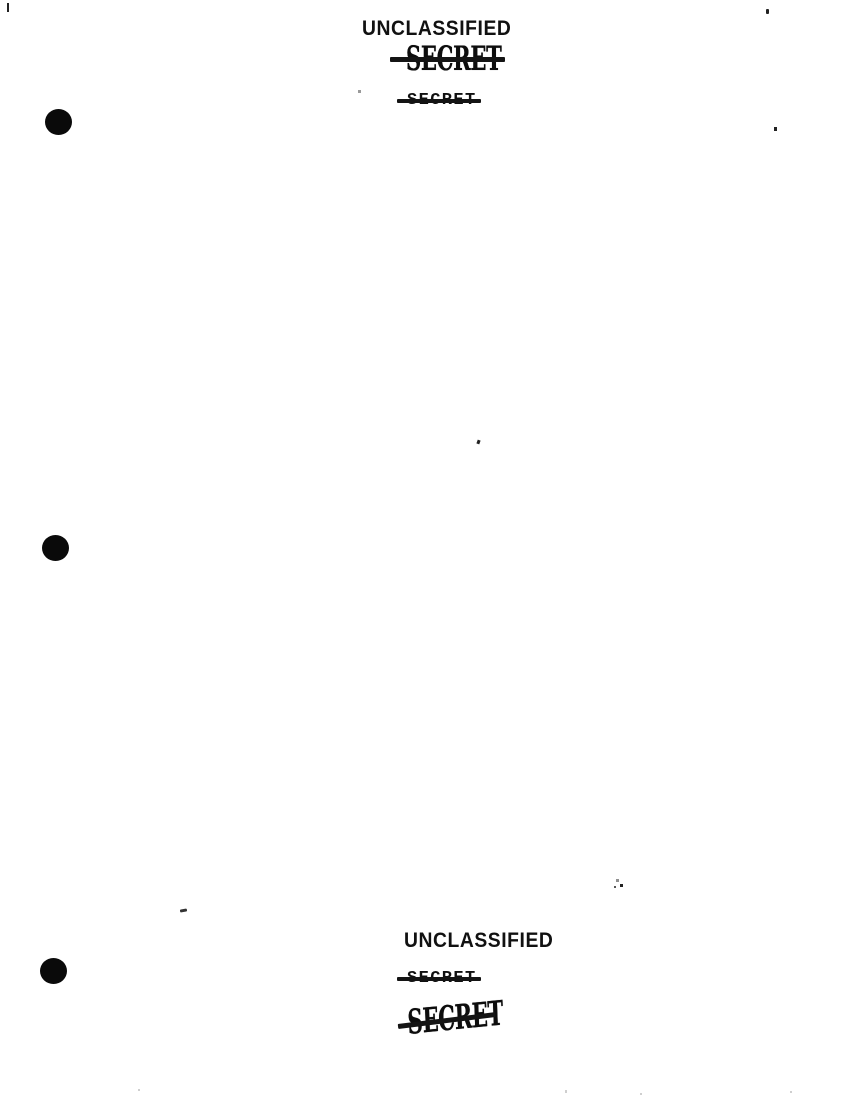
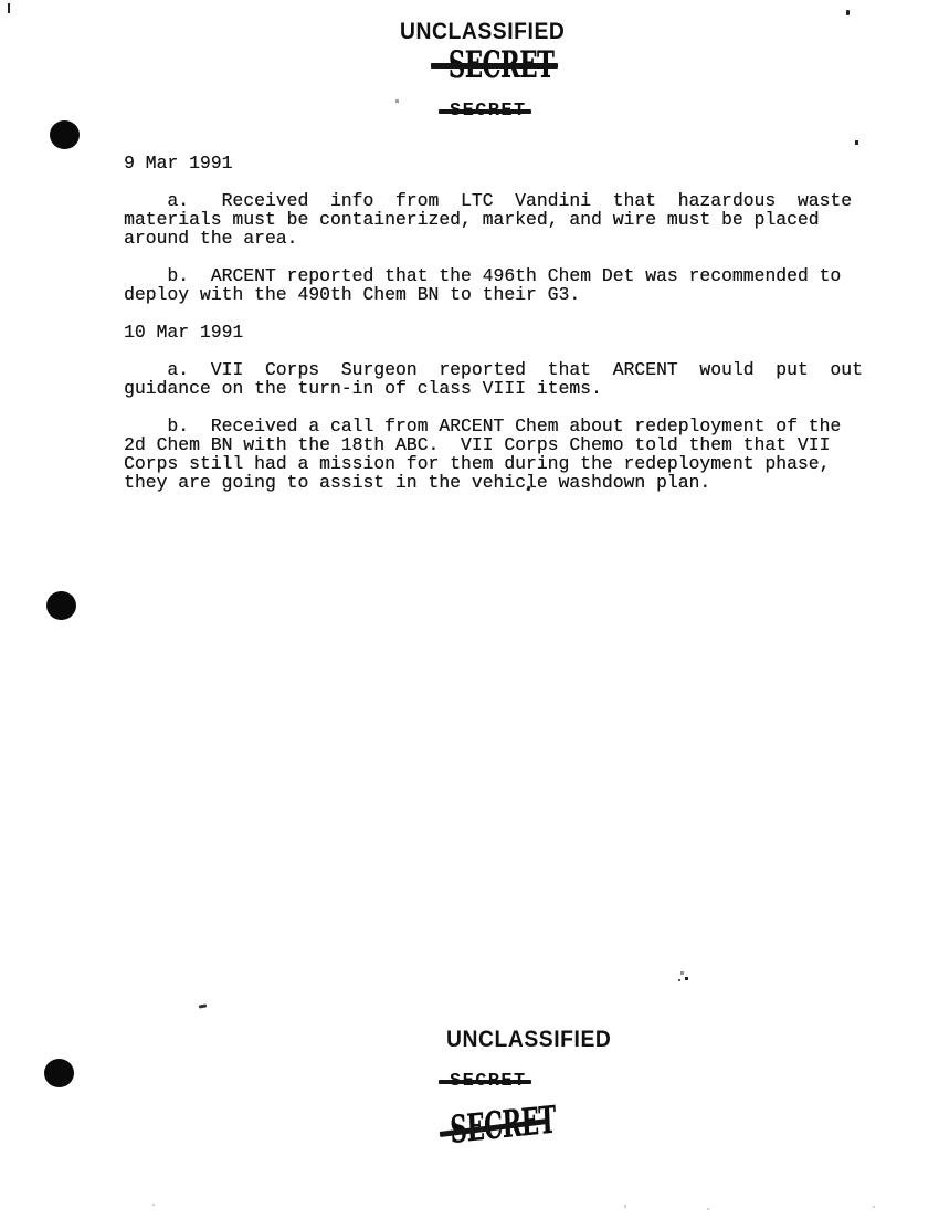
  UNCLASSIFIED
+ 9 Mar 1991
+ a. Received info from LTC Vandini that hazardous waste
+ materials must be containerized, marked, and wire must be placed
+ around the area.
+ b. ARCENT reported that the 496th Chem Det was recommended to
+ deploy with the 490th Chem BN to their G3.
+ 10 Mar 1991
+ a. VII Corps Surgeon reported that ARCENT would put out
+ guidance on the turn-in of class VIII items.
+ b. Received a call from ARCENT Chem about redeployment of the
+ 2d Chem BN with the 18th ABC. VII Corps Chemo told them that VII
+ Corps still had a mission for them during the redeployment phase,
+ they are going to assist in the vehicle washdown plan.
  UNCLASSIFIED
